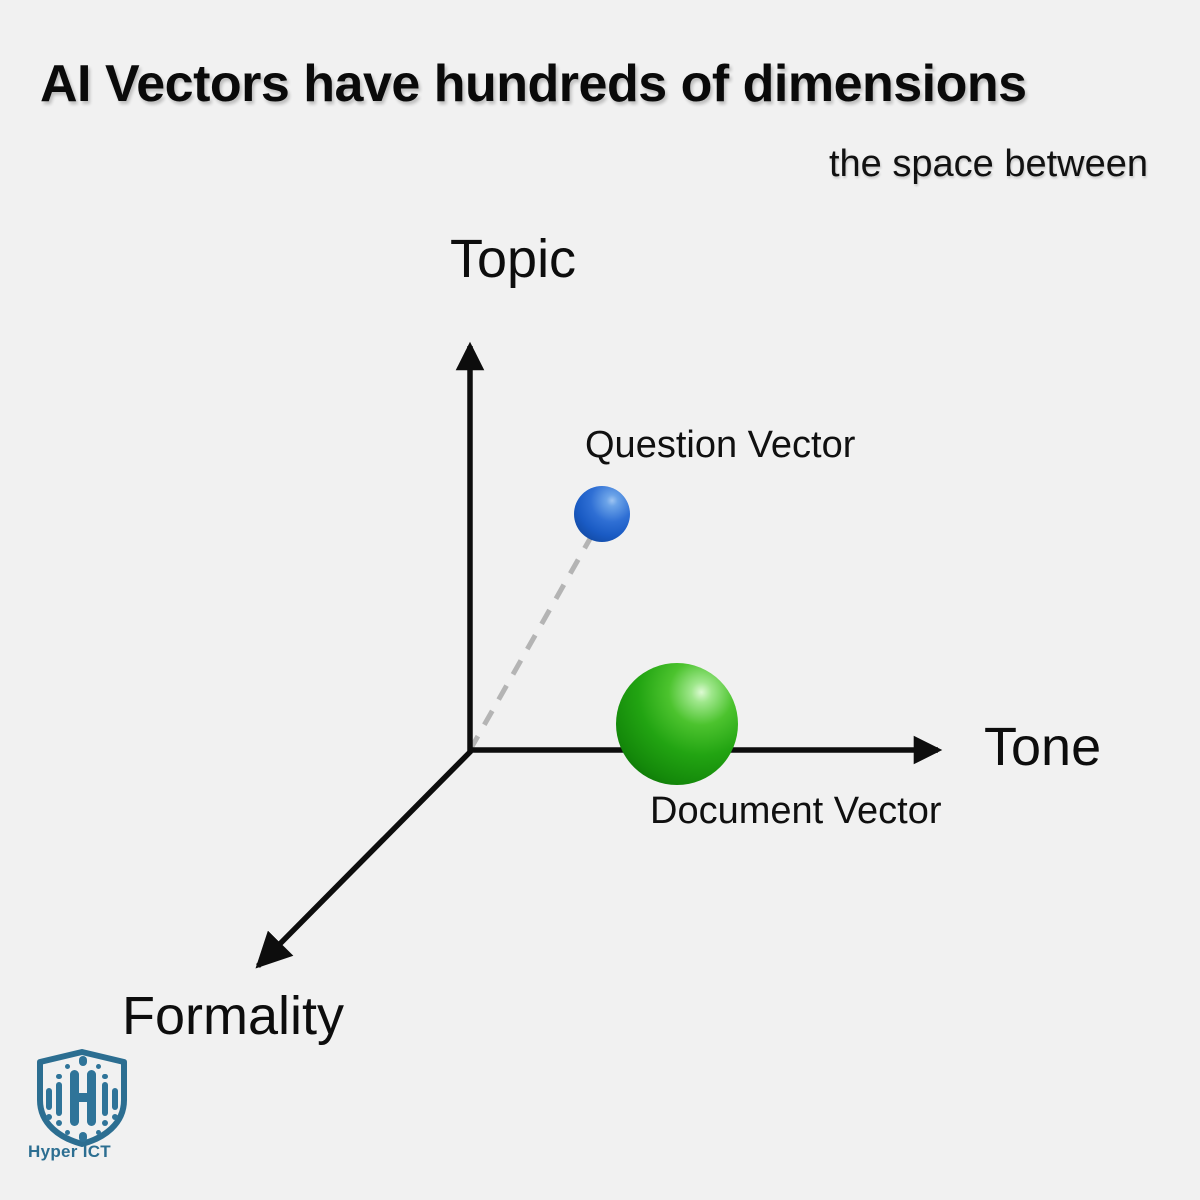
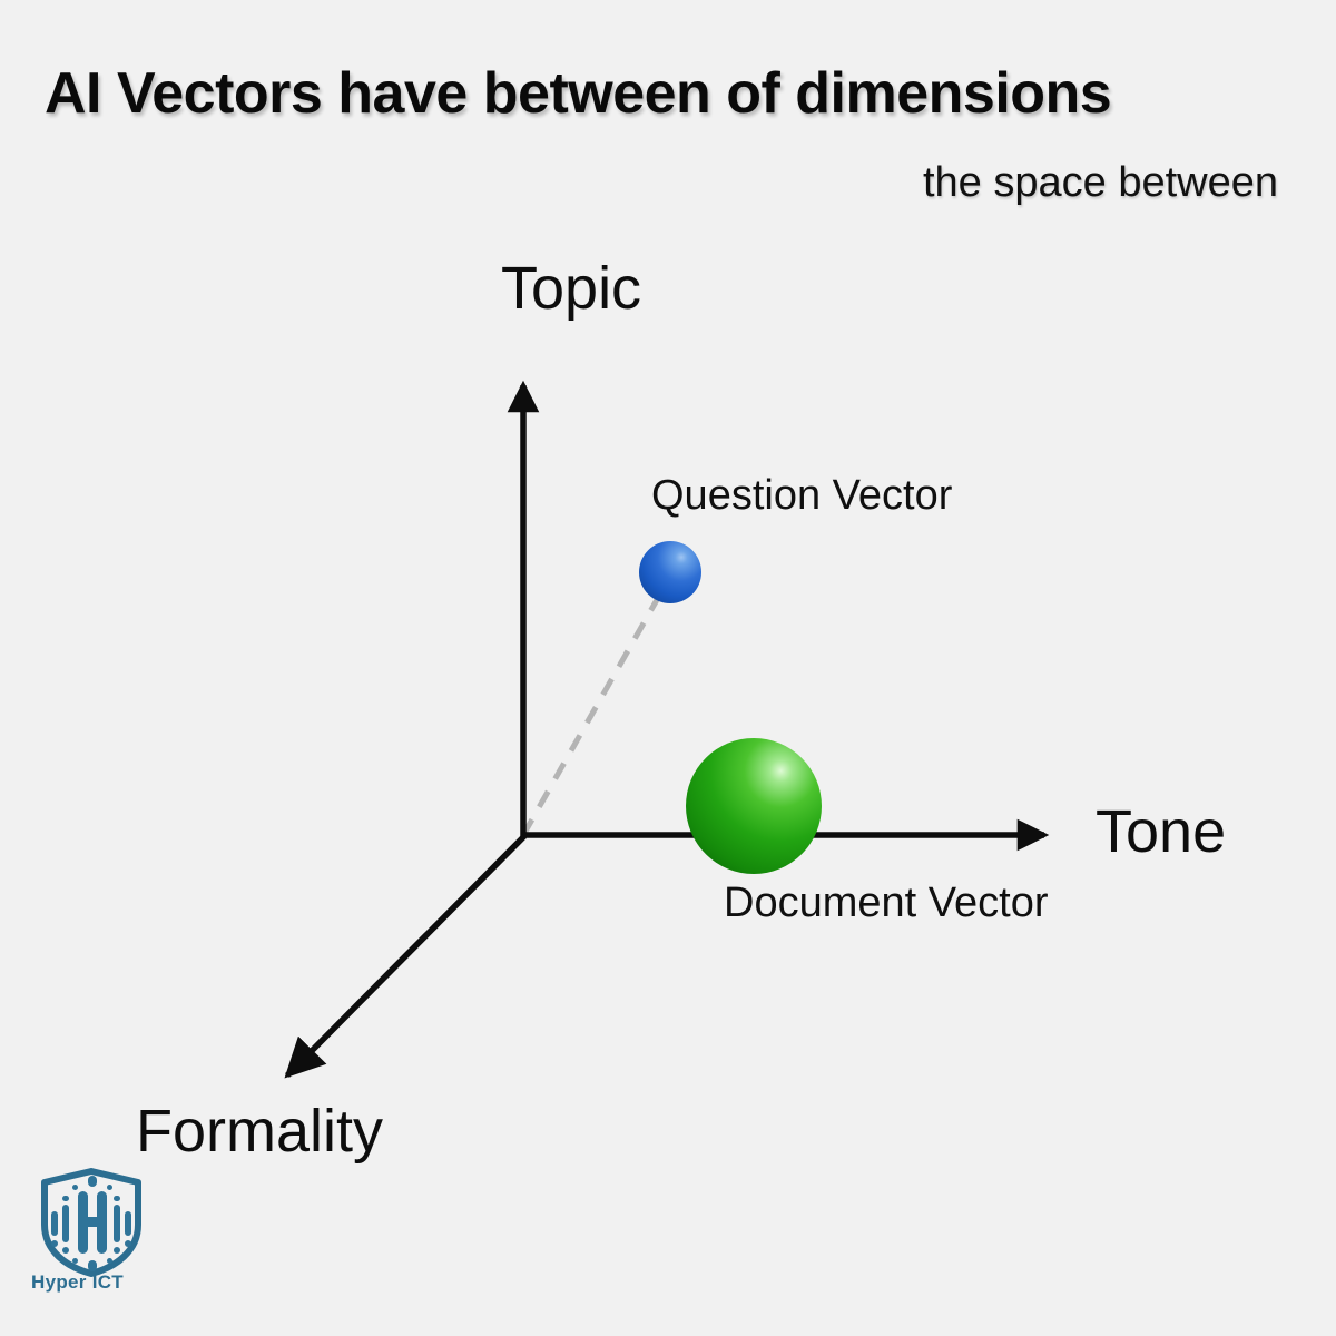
- AI Vectors have hundreds of dimensions
+ AI Vectors have between of dimensions
  the space between
  Topic
  Tone
  Formality
  Question Vector
  Document Vector
  Hyper ICT
